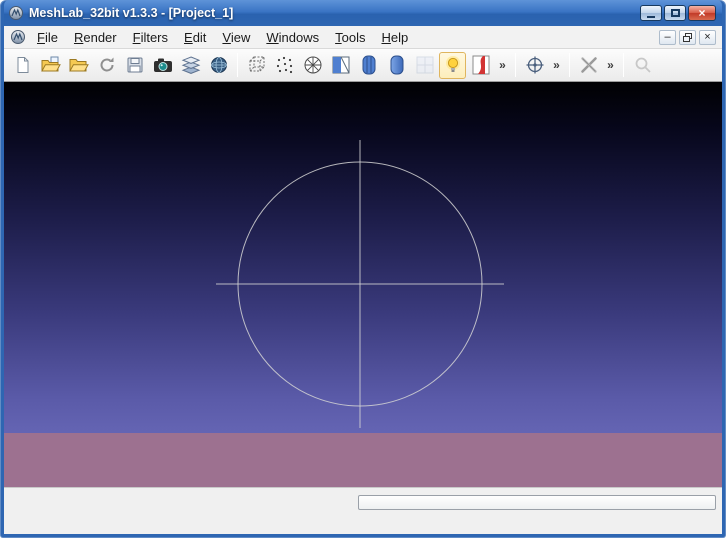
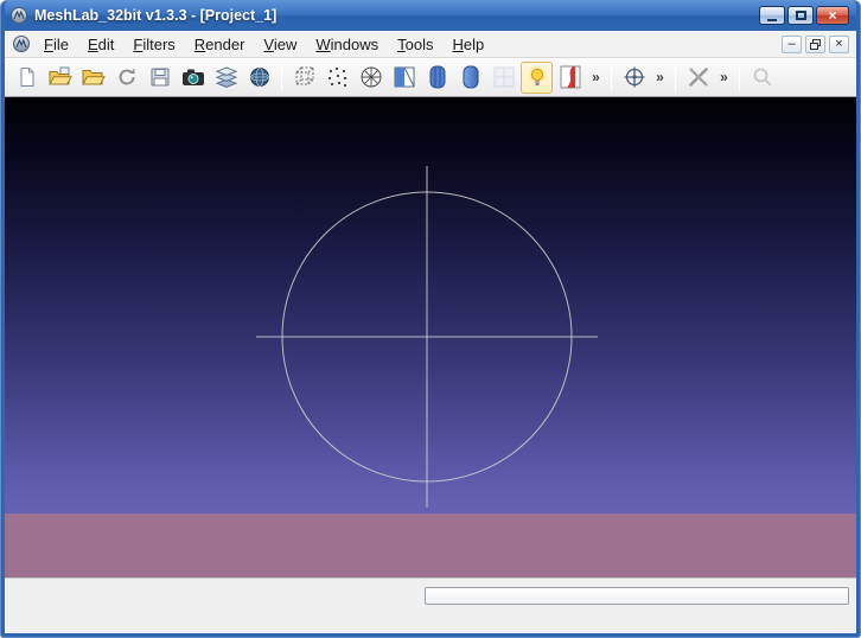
  MeshLab_32bit v1.3.3 - [Project_1]
  ×
  File
- Render
+ Edit
  Filters
- Edit
+ Render
  View
  Windows
  Tools
  Help
  –
  ×
  »
  »
  »
